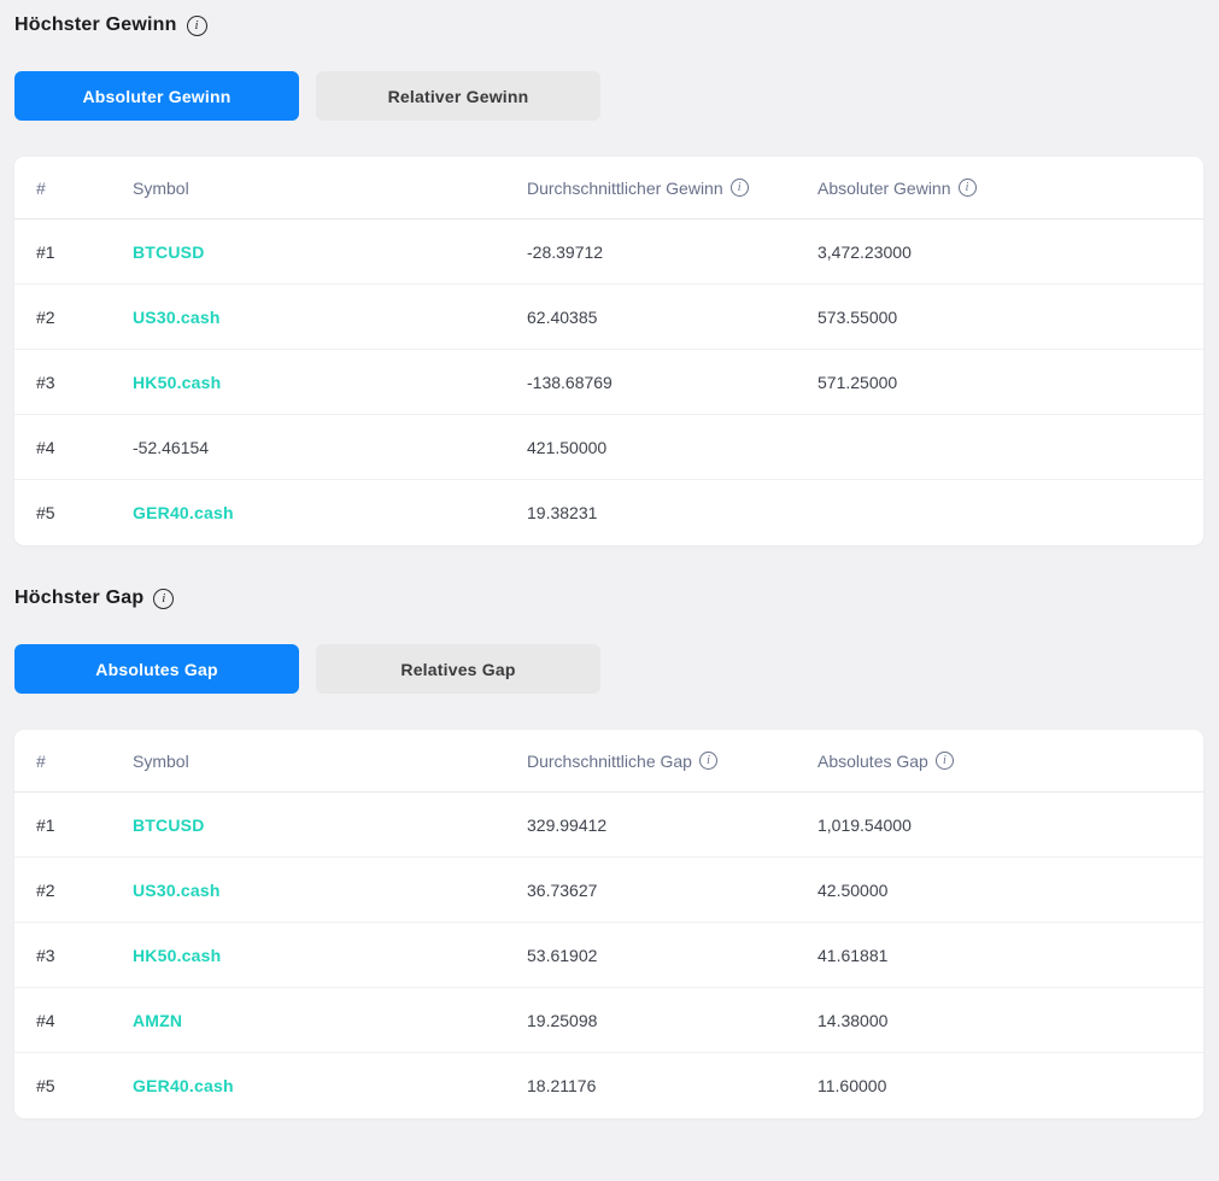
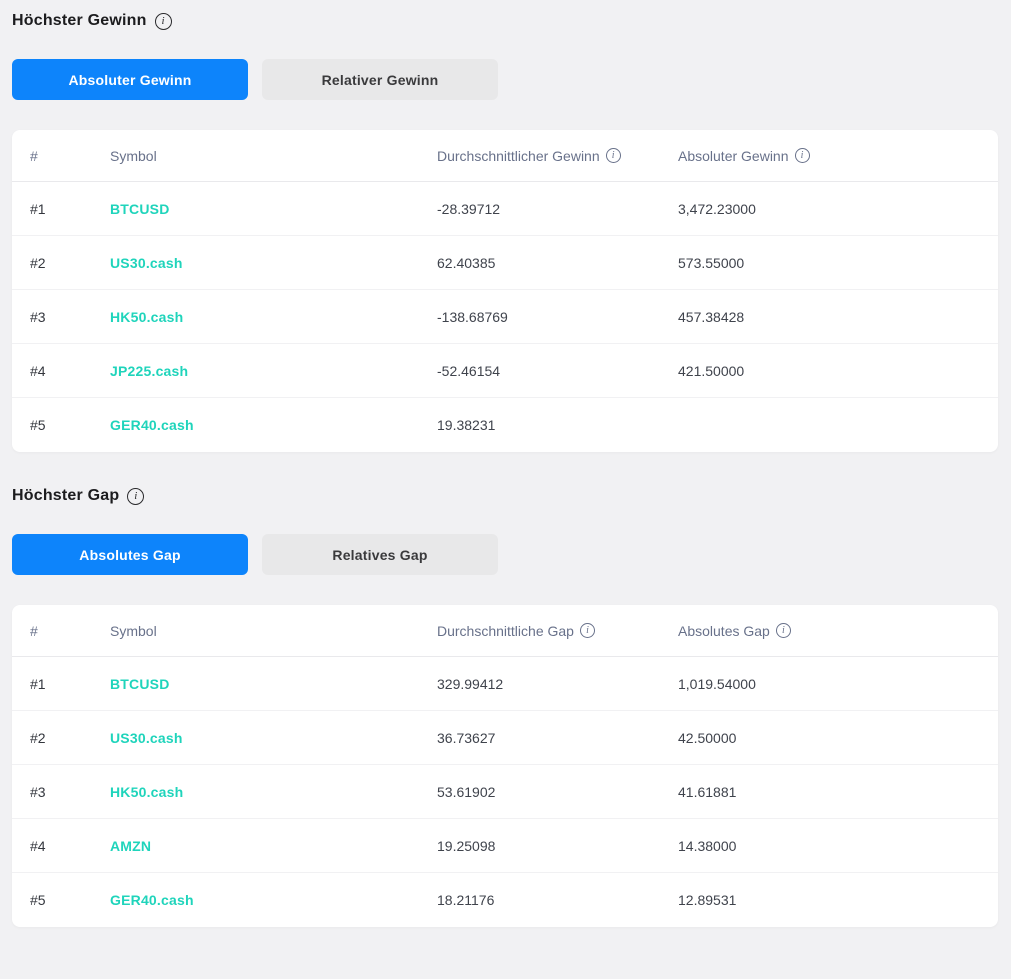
  Höchster Gewinn
  i
  Absoluter Gewinn
  Relativer Gewinn
  #
  Symbol
  Durchschnittlicher Gewinn
  i
  Absoluter Gewinn
  i
  #1
  BTCUSD
  -28.39712
  3,472.23000
  #2
  US30.cash
  62.40385
  573.55000
  #3
  HK50.cash
  -138.68769
- 571.25000
+ 457.38428
  #4
+ JP225.cash
  -52.46154
  421.50000
  #5
  GER40.cash
  19.38231
  Höchster Gap
  i
  Absolutes Gap
  Relatives Gap
  #
  Symbol
  Durchschnittliche Gap
  i
  Absolutes Gap
  i
  #1
  BTCUSD
  329.99412
  1,019.54000
  #2
  US30.cash
  36.73627
  42.50000
  #3
  HK50.cash
  53.61902
  41.61881
  #4
  AMZN
  19.25098
  14.38000
  #5
  GER40.cash
  18.21176
- 11.60000
+ 12.89531
